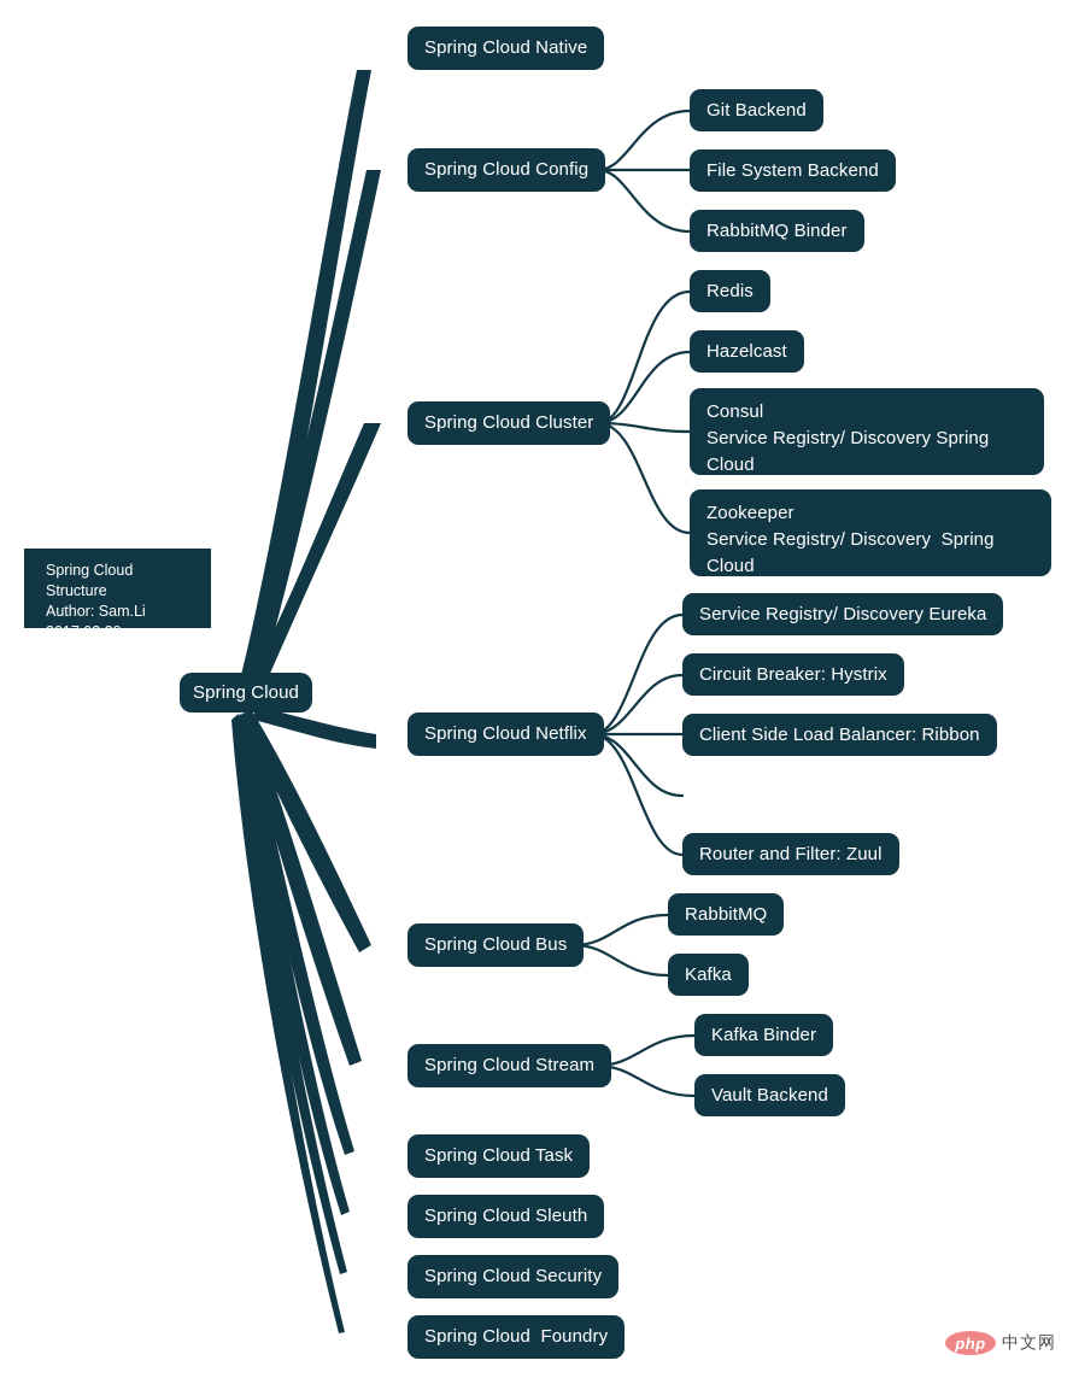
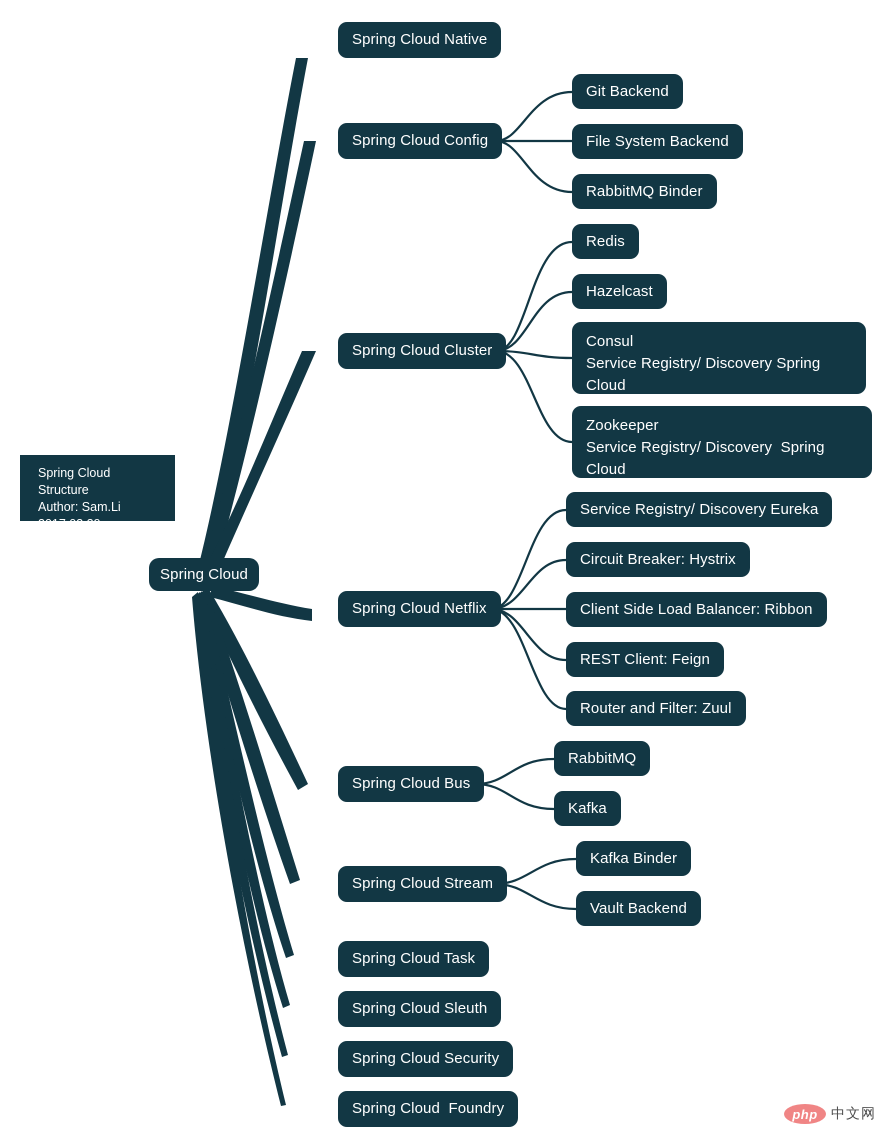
  Spring Cloud Structure
  Author: Sam.Li
  2017.03.29
  Spring Cloud
  Spring Cloud Native
  Spring Cloud Config
  Spring Cloud Cluster
  Spring Cloud Netflix
  Spring Cloud Bus
  Spring Cloud Stream
  Spring Cloud Task
  Spring Cloud Sleuth
  Spring Cloud Security
  Spring Cloud Foundry
  Git Backend
  File System Backend
  RabbitMQ Binder
  Redis
  Hazelcast
  Consul
  Service Registry/ Discovery Spring Cloud
  Zookeeper
  Service Registry/ Discovery Spring Cloud
  Service Registry/ Discovery Eureka
  Circuit Breaker: Hystrix
  Client Side Load Balancer: Ribbon
+ REST Client: Feign
  Router and Filter: Zuul
  RabbitMQ
  Kafka
  Kafka Binder
  Vault Backend
  php
  中文网
